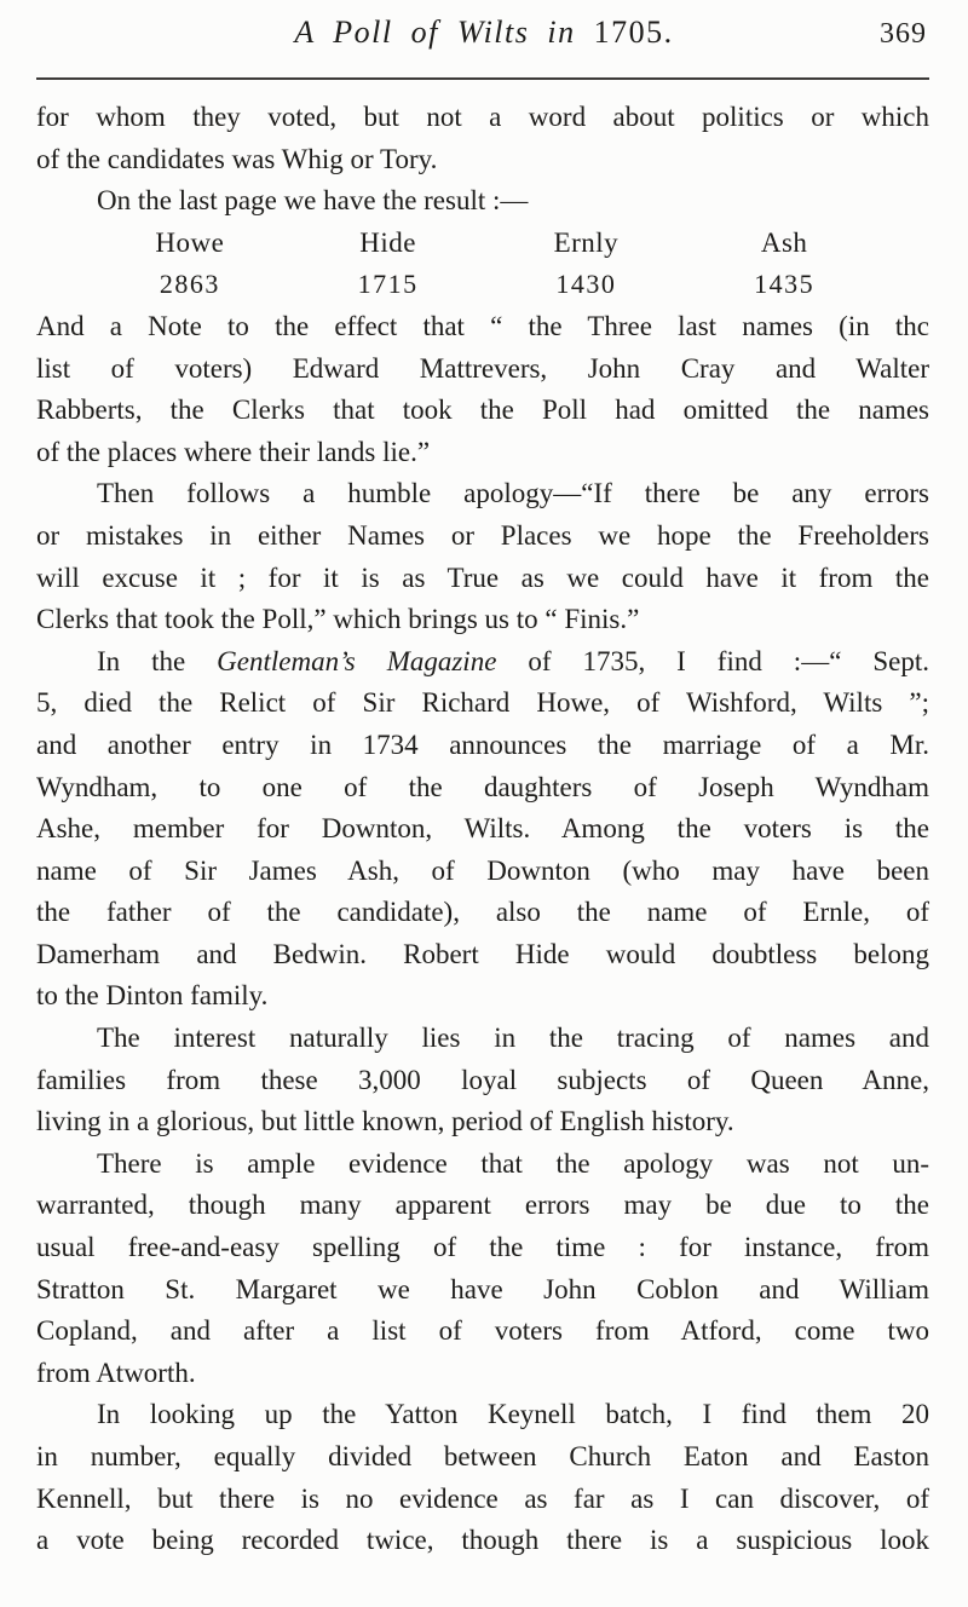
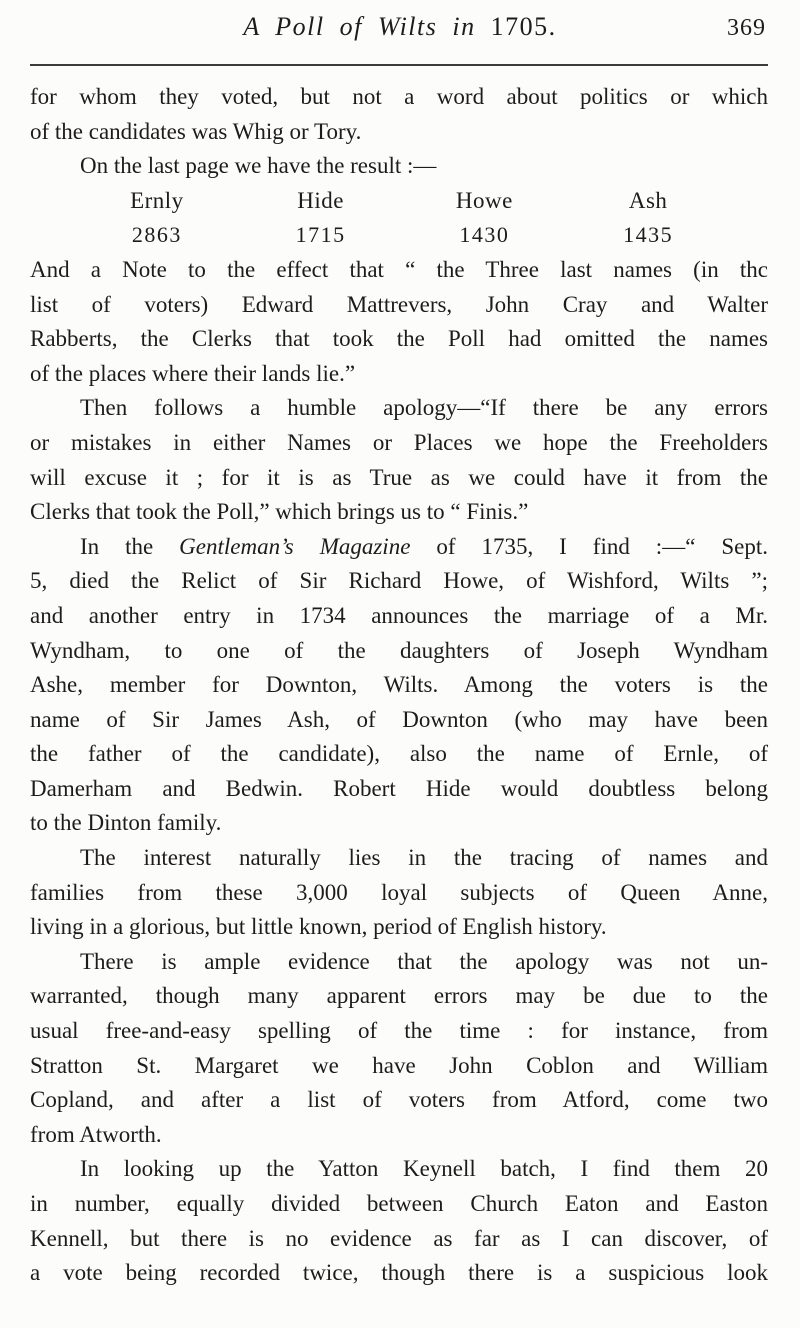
  A Poll of Wilts in 1705.
  369
  for whom they voted, but not a word about politics or which
  of the candidates was Whig or Tory.
  On the last page we have the result :—
- Howe
+ Ernly
  Hide
- Ernly
+ Howe
  Ash
  2863
  1715
  1430
  1435
  And a Note to the effect that “ the Three last names (in thc
  list of voters) Edward Mattrevers, John Cray and Walter
  Rabberts, the Clerks that took the Poll had omitted the names
  of the places where their lands lie.”
  Then follows a humble apology—“If there be any errors
  or mistakes in either Names or Places we hope the Freeholders
  will excuse it ; for it is as True as we could have it from the
  Clerks that took the Poll,” which brings us to “ Finis.”
  In the Gentleman’s Magazine of 1735, I find :—“ Sept.
  5, died the Relict of Sir Richard Howe, of Wishford, Wilts ”;
  and another entry in 1734 announces the marriage of a Mr.
  Wyndham, to one of the daughters of Joseph Wyndham
  Ashe, member for Downton, Wilts. Among the voters is the
  name of Sir James Ash, of Downton (who may have been
  the father of the candidate), also the name of Ernle, of
  Damerham and Bedwin. Robert Hide would doubtless belong
  to the Dinton family.
  The interest naturally lies in the tracing of names and
  families from these 3,000 loyal subjects of Queen Anne,
  living in a glorious, but little known, period of English history.
  There is ample evidence that the apology was not un-
  warranted, though many apparent errors may be due to the
  usual free-and-easy spelling of the time : for instance, from
  Stratton St. Margaret we have John Coblon and William
  Copland, and after a list of voters from Atford, come two
  from Atworth.
  In looking up the Yatton Keynell batch, I find them 20
  in number, equally divided between Church Eaton and Easton
  Kennell, but there is no evidence as far as I can discover, of
  a vote being recorded twice, though there is a suspicious look
